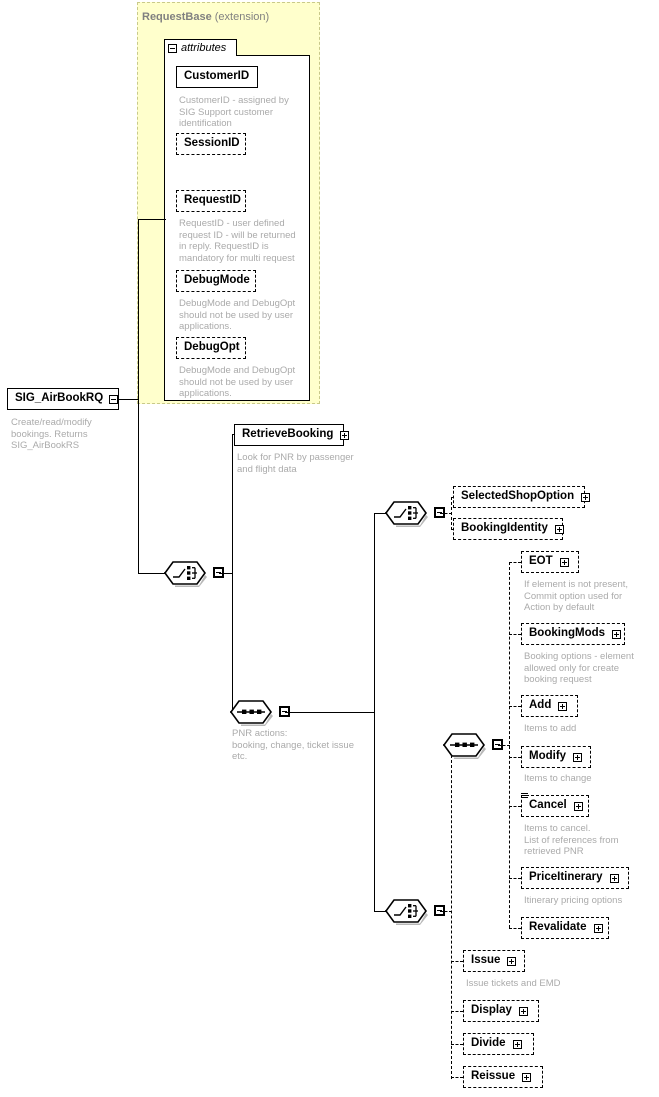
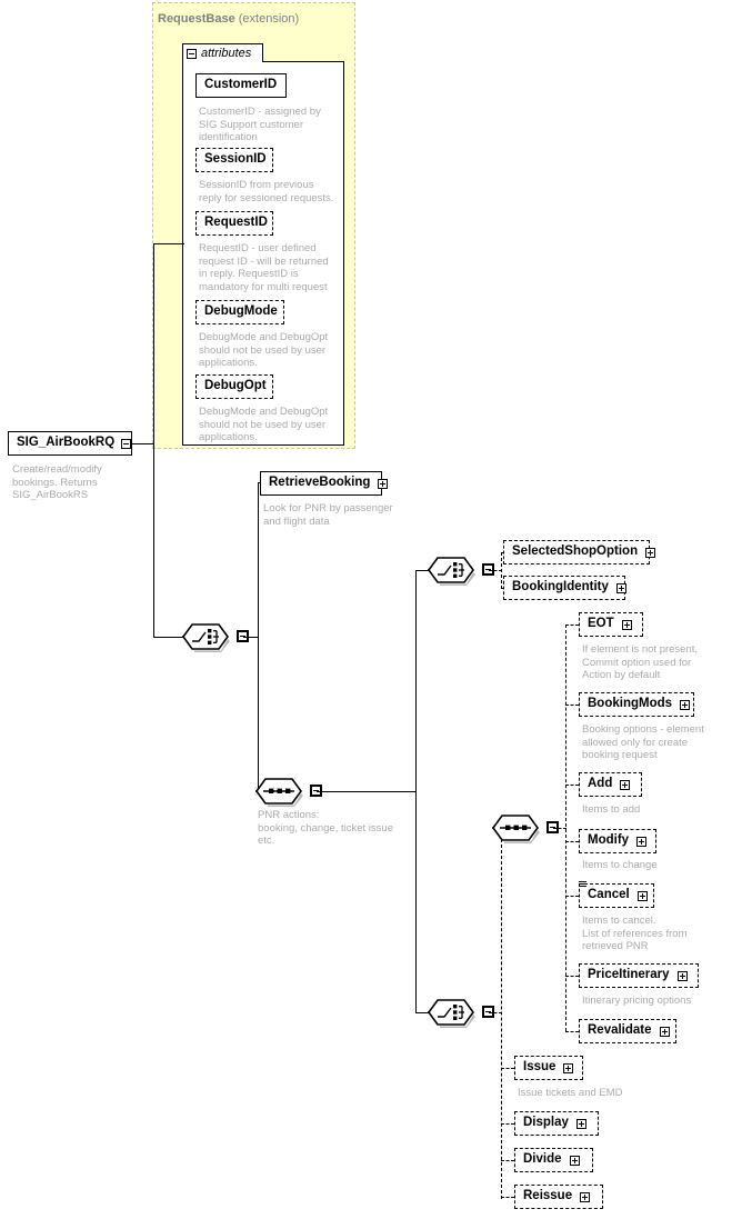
  RequestBase (extension)
  attributes
  CustomerID
  CustomerID - assigned by
  SIG Support customer
  identification
  SessionID
+ SessionID from previous
+ reply for sessioned requests.
  RequestID
  RequestID - user defined
  request ID - will be returned
  in reply. RequestID is
  mandatory for multi request
  DebugMode
  DebugMode and DebugOpt
  should not be used by user
  applications.
  DebugOpt
  DebugMode and DebugOpt
  should not be used by user
  applications.
  SIG_AirBookRQ
  Create/read/modify
  bookings. Returns
  SIG_AirBookRS
  RetrieveBooking
  Look for PNR by passenger
  and flight data
  PNR actions:
  booking, change, ticket issue
  etc.
  SelectedShopOption
  BookingIdentity
  EOT
  If element is not present,
  Commit option used for
  Action by default
  BookingMods
  Booking options - element
  allowed only for create
  booking request
  Add
  Items to add
  Modify
  Items to change
  Cancel
  Items to cancel.
  List of references from
  retrieved PNR
  PriceItinerary
  Itinerary pricing options
  Revalidate
  Issue
  Issue tickets and EMD
  Display
  Divide
  Reissue
